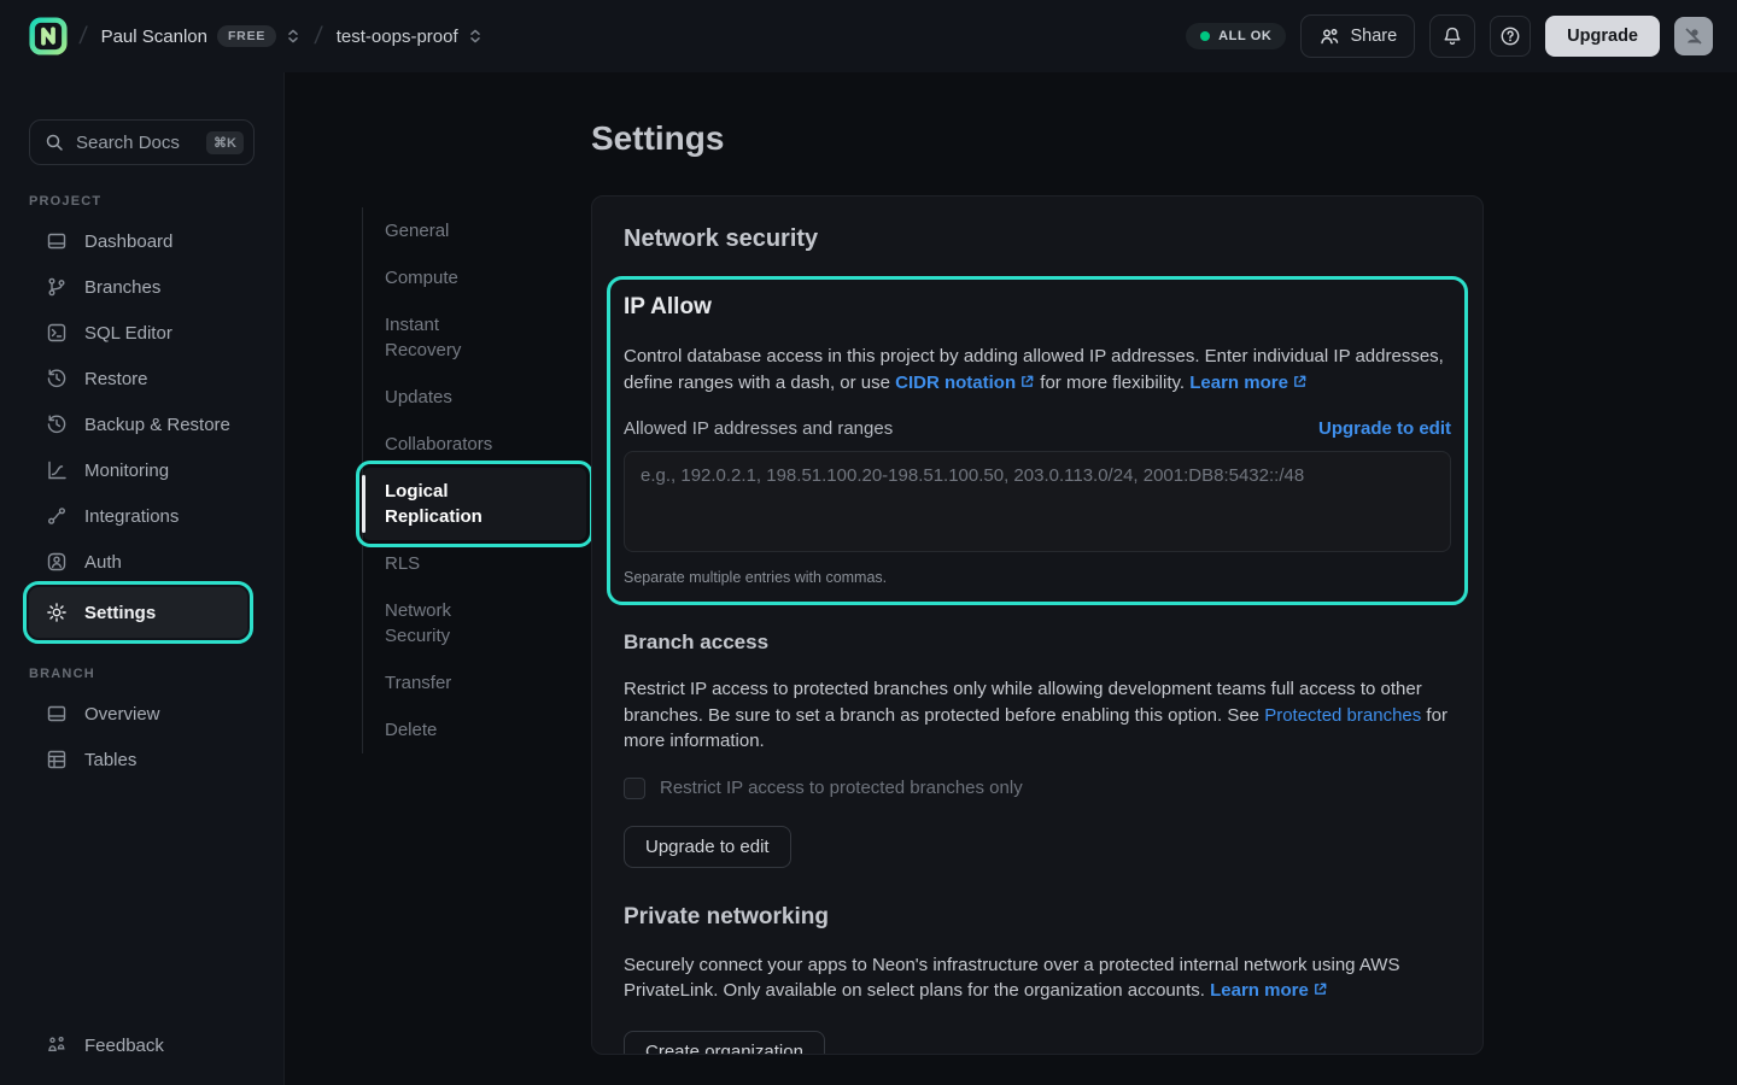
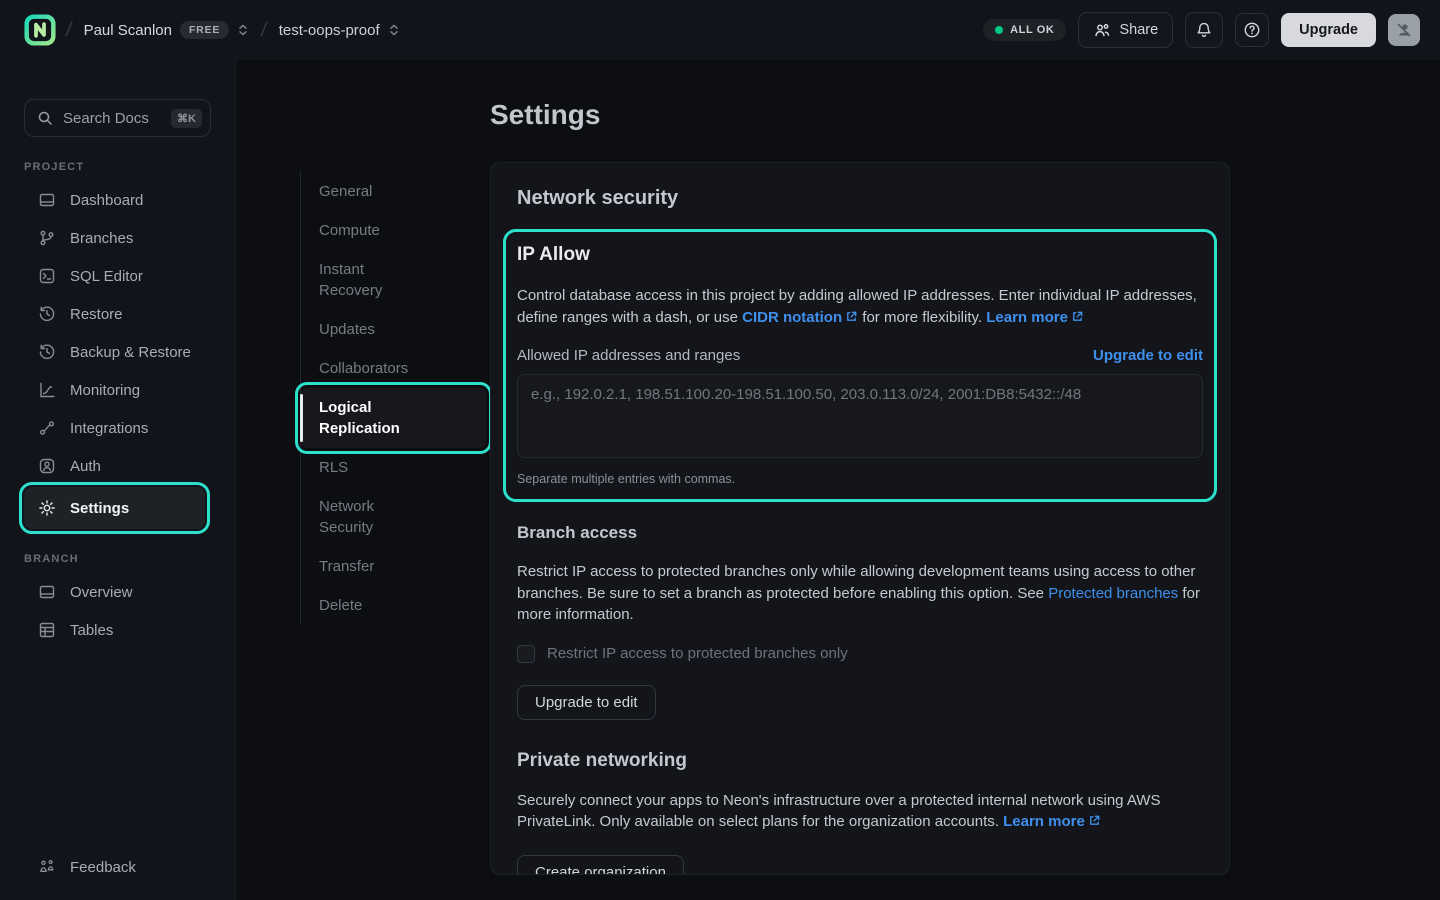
  Paul Scanlon
  FREE
  test-oops-proof
  ALL OK
  Share
  Upgrade
  Search Docs
  ⌘K
  PROJECT
  Dashboard
  Branches
  SQL Editor
  Restore
  Backup & Restore
  Monitoring
  Integrations
  Auth
  Settings
  BRANCH
  Overview
  Tables
  Feedback
  General
  Compute
  Instant Recovery
  Updates
  Collaborators
  Logical Replication
  RLS
  Network Security
  Transfer
  Delete
  Settings
  Network security
  IP Allow
  Control database access in this project by adding allowed IP addresses. Enter individual IP addresses, define ranges with a dash, or use CIDR notation for more flexibility. Learn more
  Allowed IP addresses and ranges
  Upgrade to edit
  e.g., 192.0.2.1, 198.51.100.20-198.51.100.50, 203.0.113.0/24, 2001:DB8:5432::/48
  Separate multiple entries with commas.
  Branch access
- Restrict IP access to protected branches only while allowing development teams full access to other branches. Be sure to set a branch as protected before enabling this option. See Protected branches for more information.
+ Restrict IP access to protected branches only while allowing development teams using access to other branches. Be sure to set a branch as protected before enabling this option. See Protected branches for more information.
  Restrict IP access to protected branches only
  Upgrade to edit
  Private networking
  Securely connect your apps to Neon's infrastructure over a protected internal network using AWS PrivateLink. Only available on select plans for the organization accounts. Learn more
  Create organization
